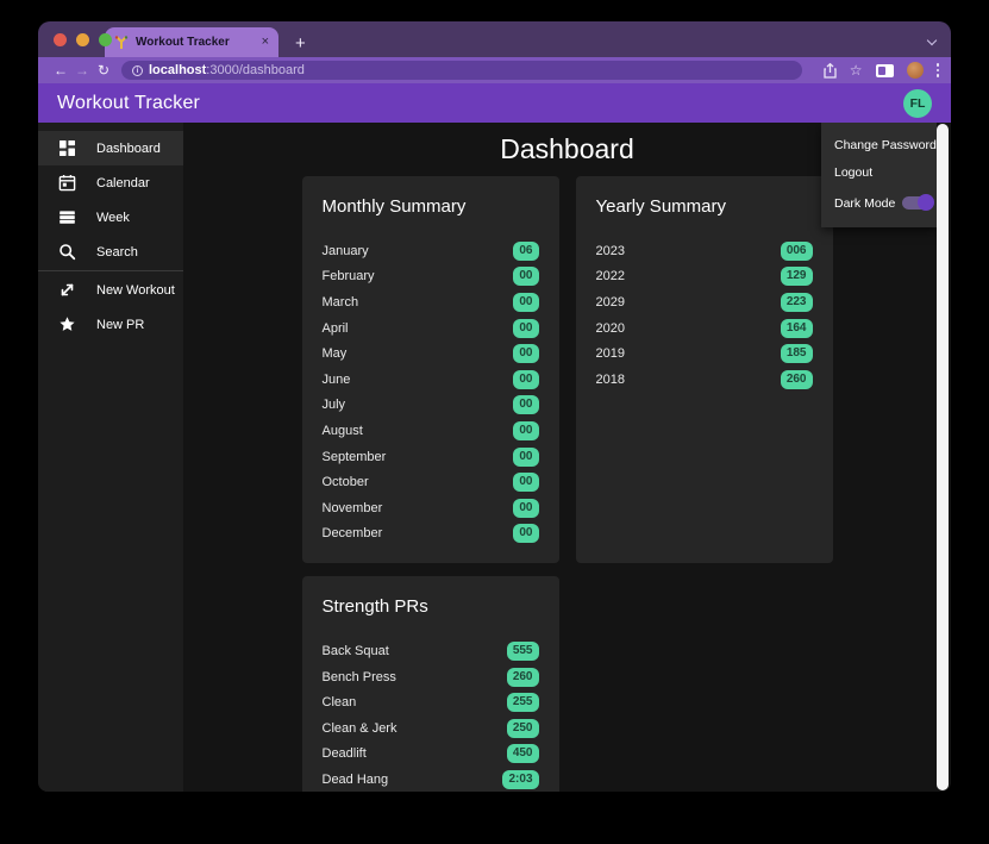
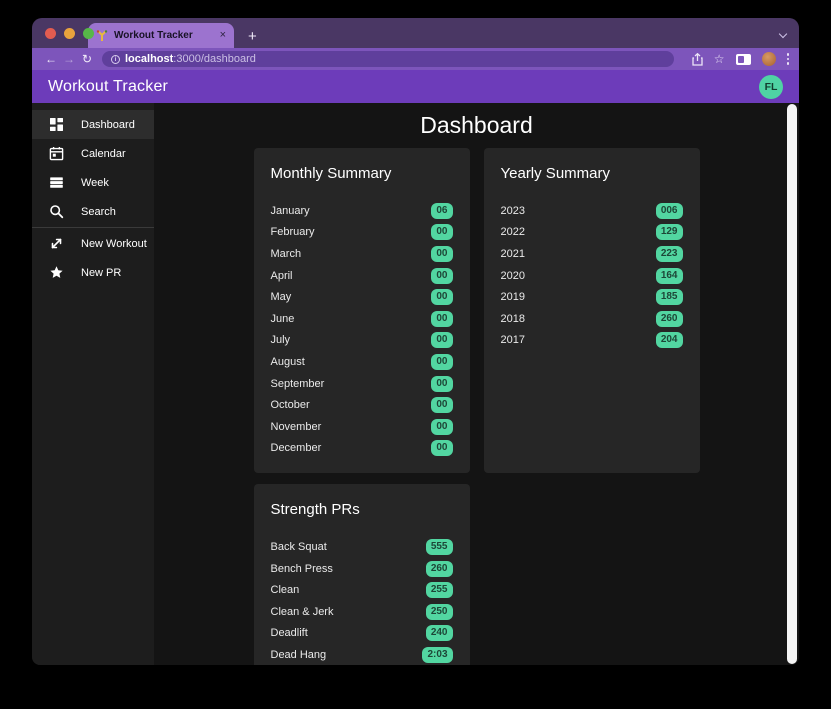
  Workout Tracker
  ×
  +
  ←
  →
  ↻
  localhost:3000/dashboard
  ☆
  Workout Tracker
  FL
  Dashboard
  Calendar
  Week
  Search
  New Workout
  New PR
  Dashboard
  Monthly Summary
  January
  06
  February
  00
  March
  00
  April
  00
  May
  00
  June
  00
  July
  00
  August
  00
  September
  00
  October
  00
  November
  00
  December
  00
  Yearly Summary
  2023
  006
  2022
  129
- 2029
+ 2021
  223
  2020
  164
  2019
  185
  2018
  260
+ 2017
+ 204
  Strength PRs
  Back Squat
  555
  Bench Press
  260
  Clean
  255
  Clean & Jerk
  250
  Deadlift
- 450
+ 240
  Dead Hang
  2:03
- Change Password
- Logout
- Dark Mode
